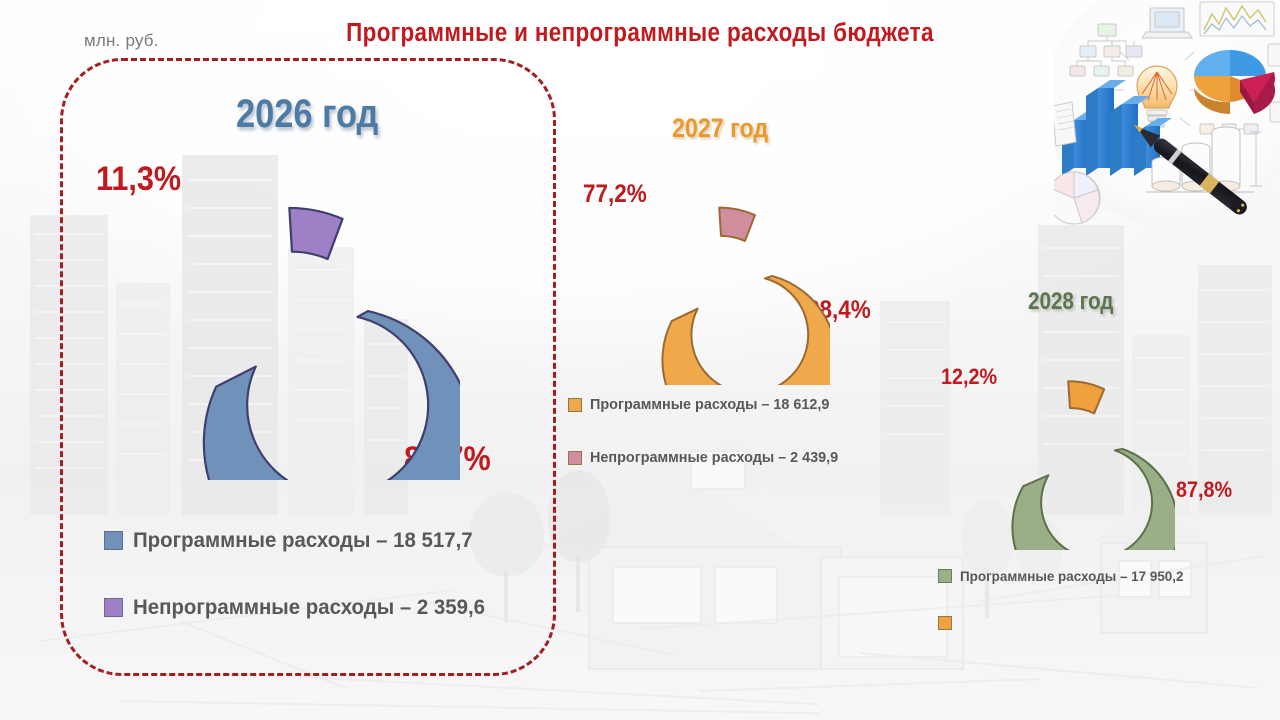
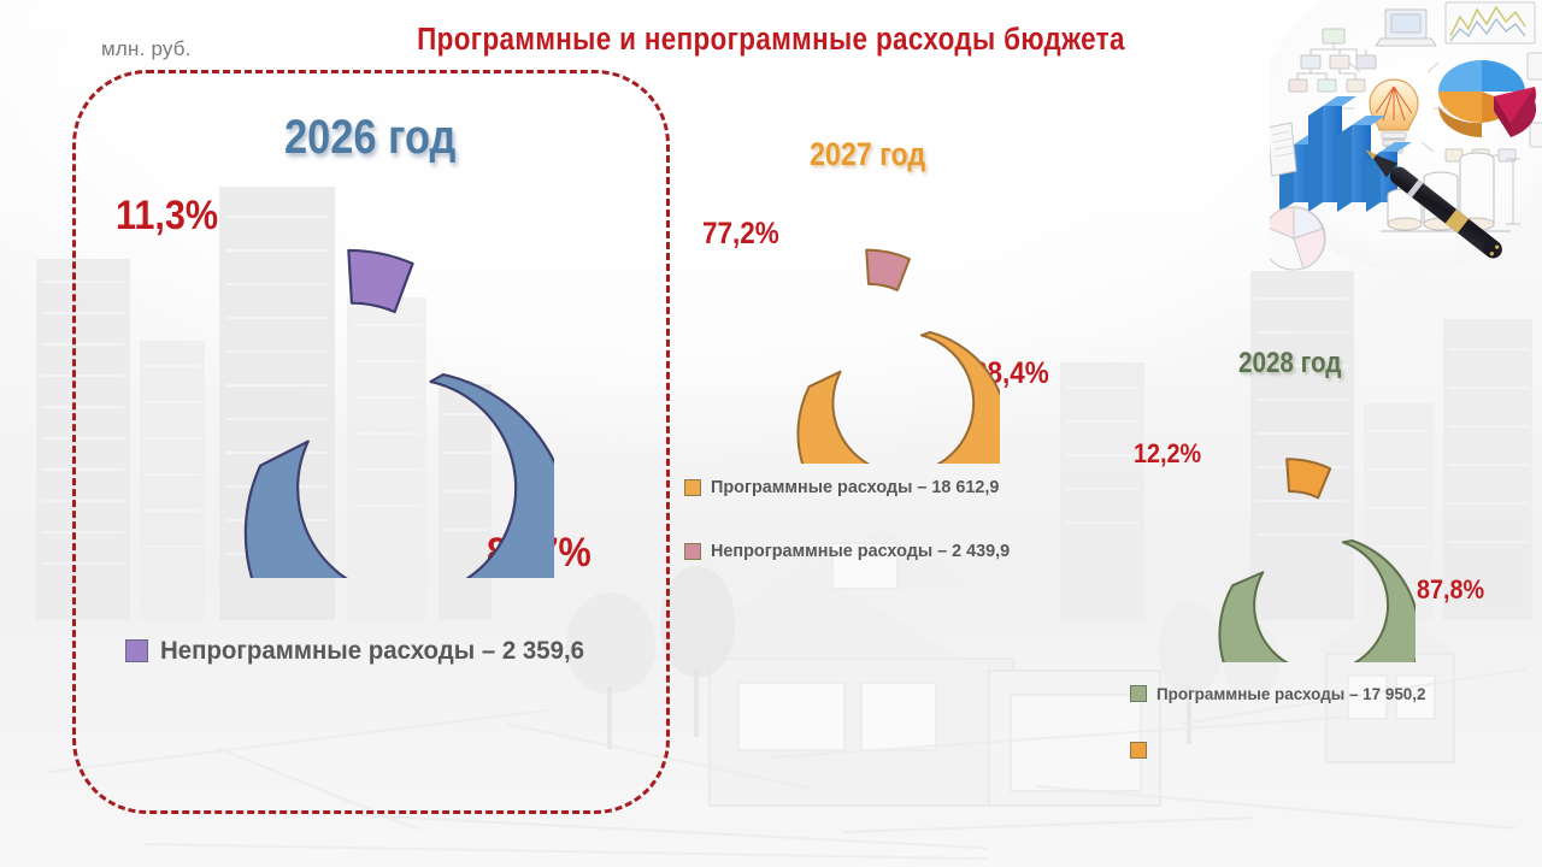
  млн. руб.
  Программные и непрограммные расходы бюджета
  2026 год
  11,3%
- Программные расходы – 18 517,7
  Непрограммные расходы – 2 359,6
  2027 год
  77,2%
  8,4%
  Программные расходы – 18 612,9
  Непрограммные расходы – 2 439,9
  2028 год
  12,2%
  87,8%
  Программные расходы – 17 950,2
